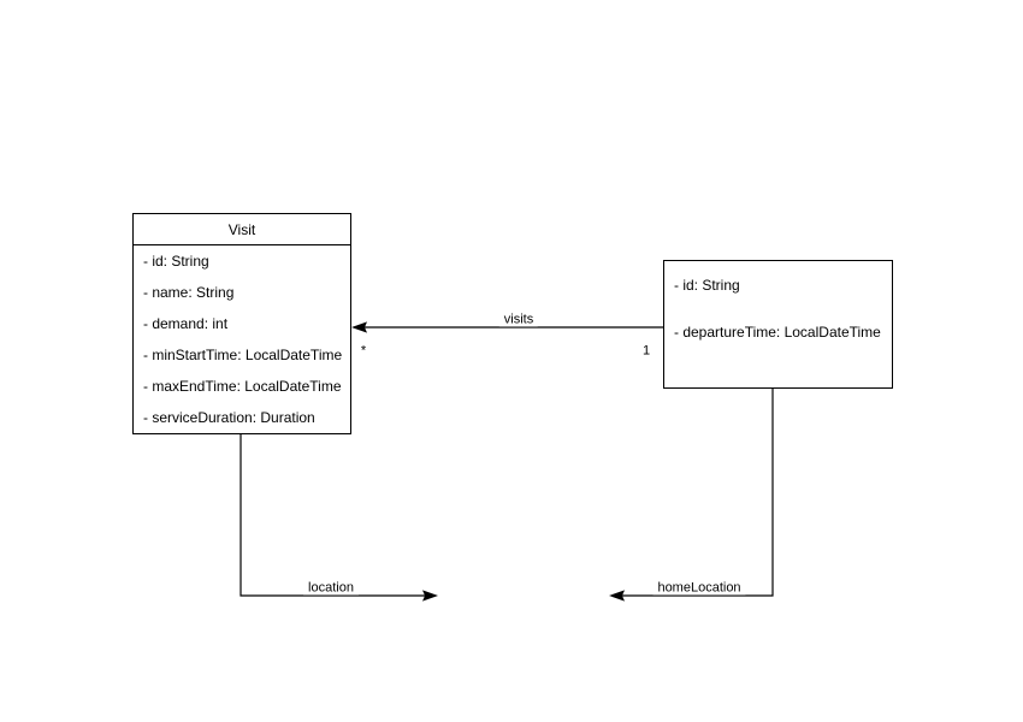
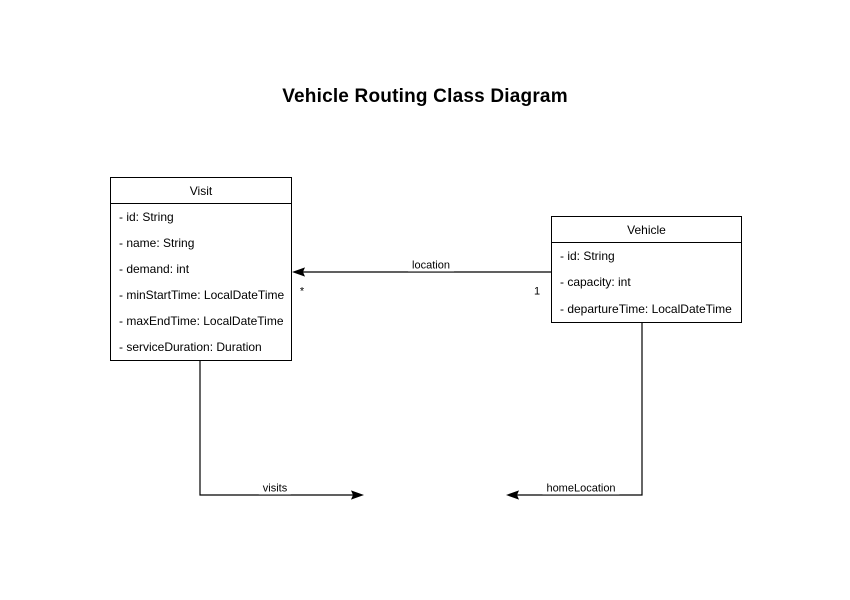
+ Vehicle Routing Class Diagram
- visits
+ location
  *
  1
- location
+ visits
  homeLocation
  Visit
  - id: String
  - name: String
  - demand: int
  - minStartTime: LocalDateTime
  - maxEndTime: LocalDateTime
  - serviceDuration: Duration
+ Vehicle
  - id: String
+ - capacity: int
  - departureTime: LocalDateTime
